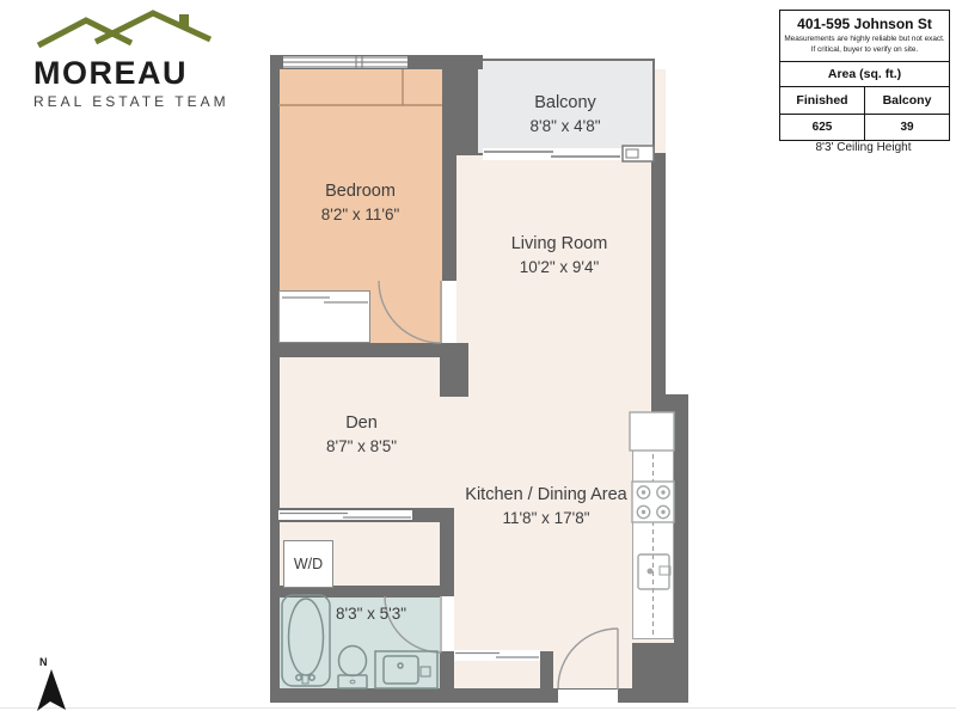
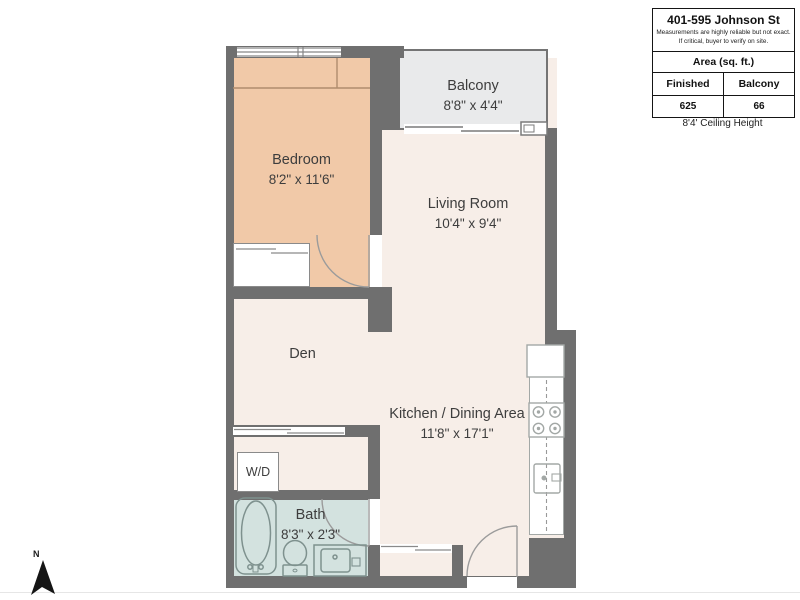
  Bedroom
  8'2" x 11'6"
  Balcony
- 8'8" x 4'8"
+ 8'8" x 4'4"
  Living Room
- 10'2" x 9'4"
+ 10'4" x 9'4"
  Den
- 8'7" x 8'5"
  Kitchen / Dining Area
- 11'8" x 17'8"
+ 11'8" x 17'1"
+ Bath
- 8'3" x 5'3"
+ 8'3" x 2'3"
  W/D
- MOREAU
- REAL ESTATE TEAM
  401-595 Johnson St
  Area (sq. ft.)
  Finished
  Balcony
  625
- 39
+ 66
- 8'3' Ceiling Height
+ 8'4' Ceiling Height
  N
